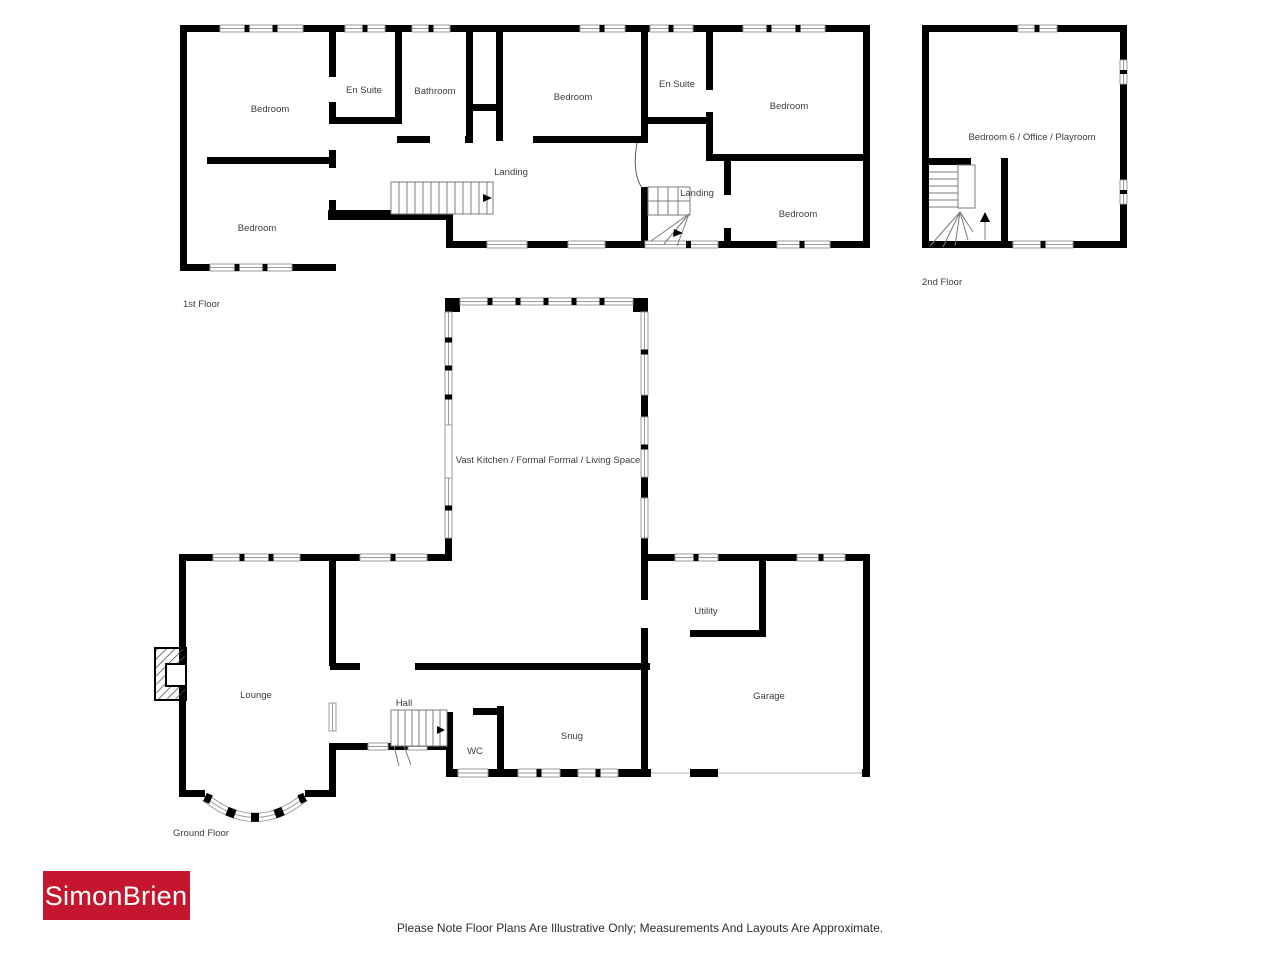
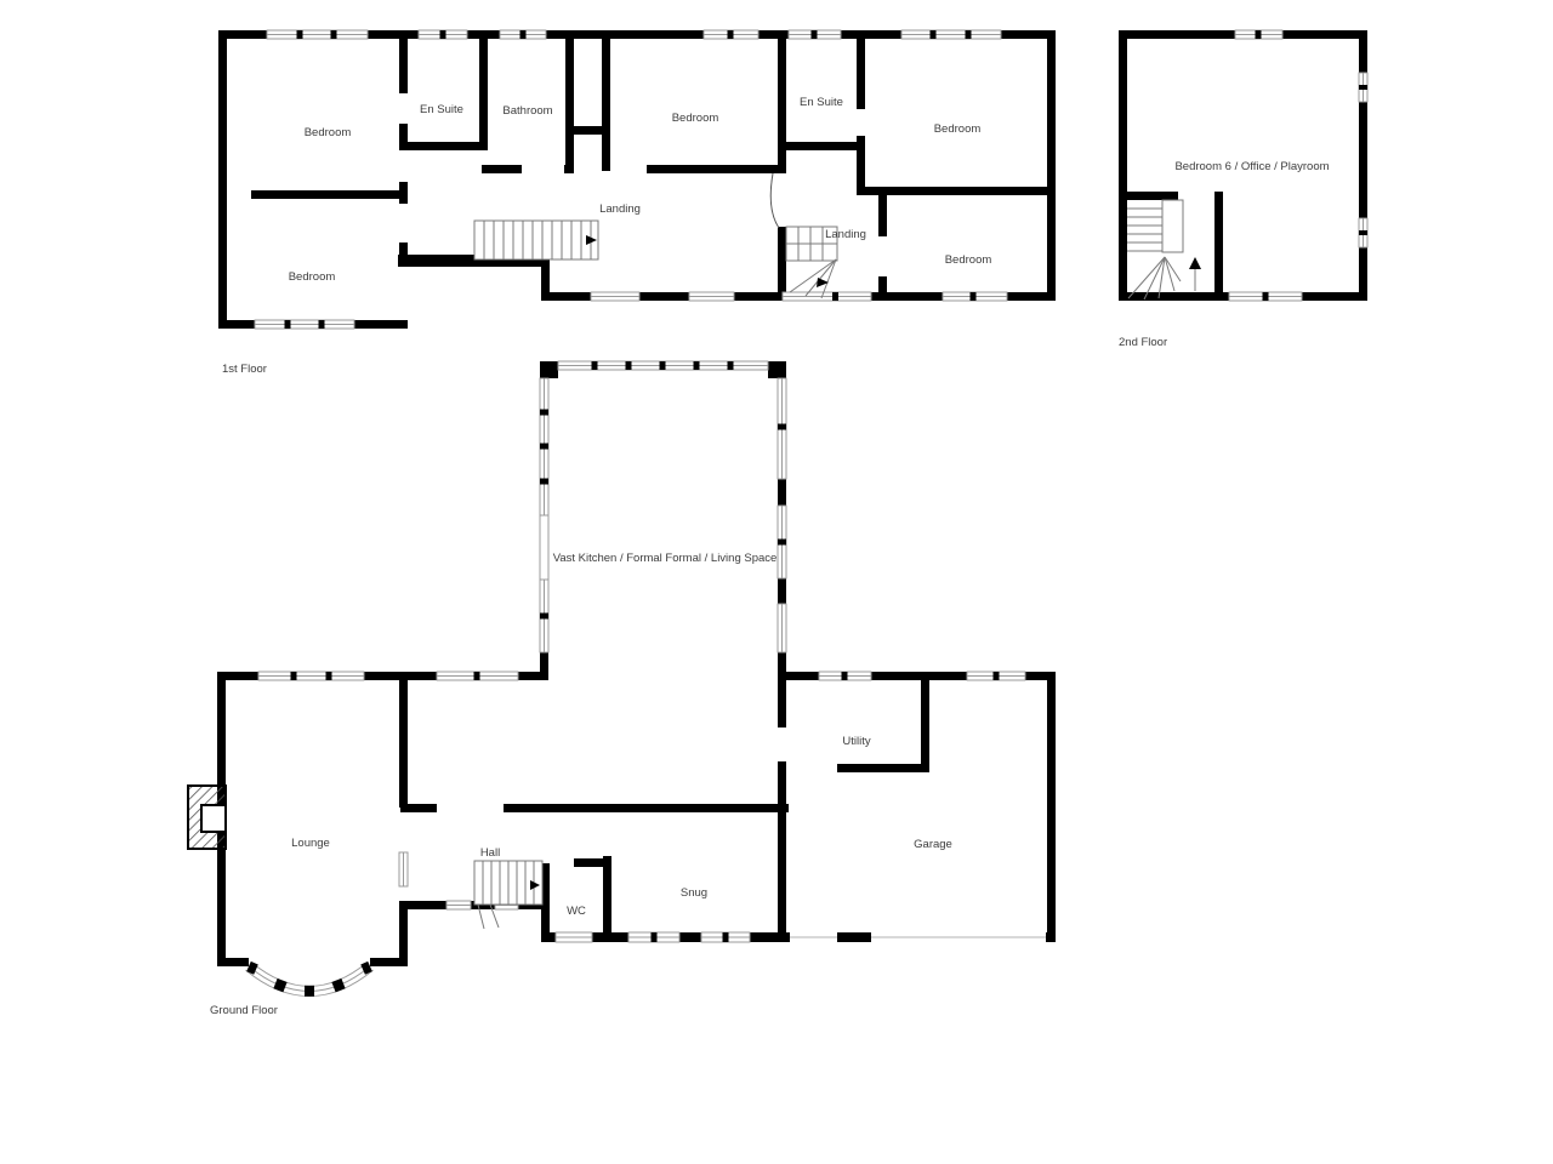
  Bedroom
  En Suite
  Bathroom
  Bedroom
  En Suite
  Bedroom
  Landing
  Landing
  Bedroom
  Bedroom
  1st Floor
  Bedroom 6 / Office / Playroom
  2nd Floor
  Vast Kitchen / Formal Formal / Living Space
  Lounge
  Hall
  WC
  Snug
  Utility
  Garage
  Ground Floor
- SimonBrien
- Please Note Floor Plans Are Illustrative Only; Measurements And Layouts Are Approximate.
